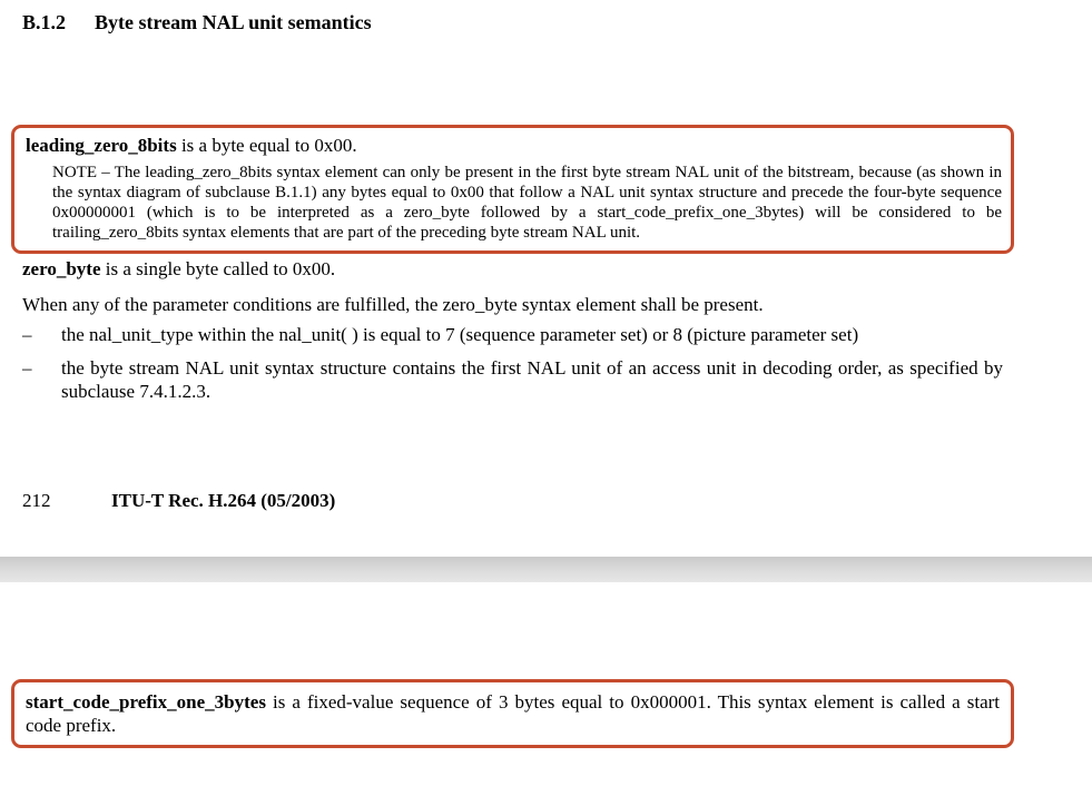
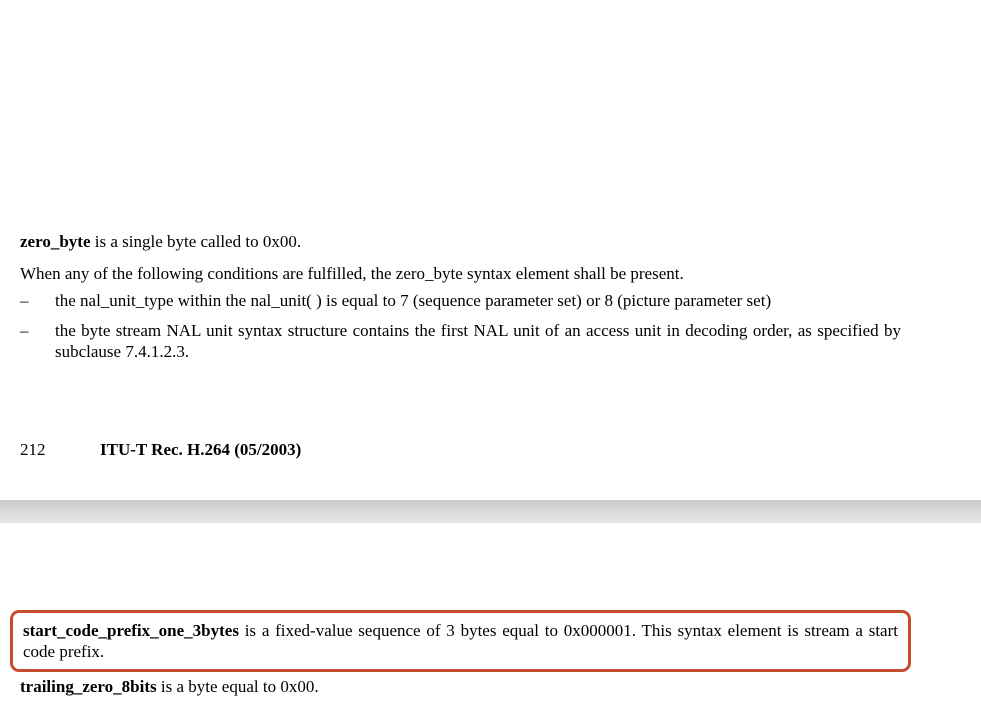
- B.1.2 Byte stream NAL unit semantics
- leading_zero_8bits is a byte equal to 0x00.
- NOTE – The leading_zero_8bits syntax element can only be present in the first byte stream NAL unit of the bitstream, because (as shown in the syntax diagram of subclause B.1.1) any bytes equal to 0x00 that follow a NAL unit syntax structure and precede the four-byte sequence 0x00000001 (which is to be interpreted as a zero_byte followed by a start_code_prefix_one_3bytes) will be considered to be trailing_zero_8bits syntax elements that are part of the preceding byte stream NAL unit.
  zero_byte is a single byte called to 0x00.
- When any of the parameter conditions are fulfilled, the zero_byte syntax element shall be present.
+ When any of the following conditions are fulfilled, the zero_byte syntax element shall be present.
  –
  the nal_unit_type within the nal_unit( ) is equal to 7 (sequence parameter set) or 8 (picture parameter set)
  –
  the byte stream NAL unit syntax structure contains the first NAL unit of an access unit in decoding order, as specified by subclause 7.4.1.2.3.
  212 ITU-T Rec. H.264 (05/2003)
- start_code_prefix_one_3bytes is a fixed-value sequence of 3 bytes equal to 0x000001. This syntax element is called a start code prefix.
+ start_code_prefix_one_3bytes is a fixed-value sequence of 3 bytes equal to 0x000001. This syntax element is stream a start code prefix.
+ trailing_zero_8bits is a byte equal to 0x00.
